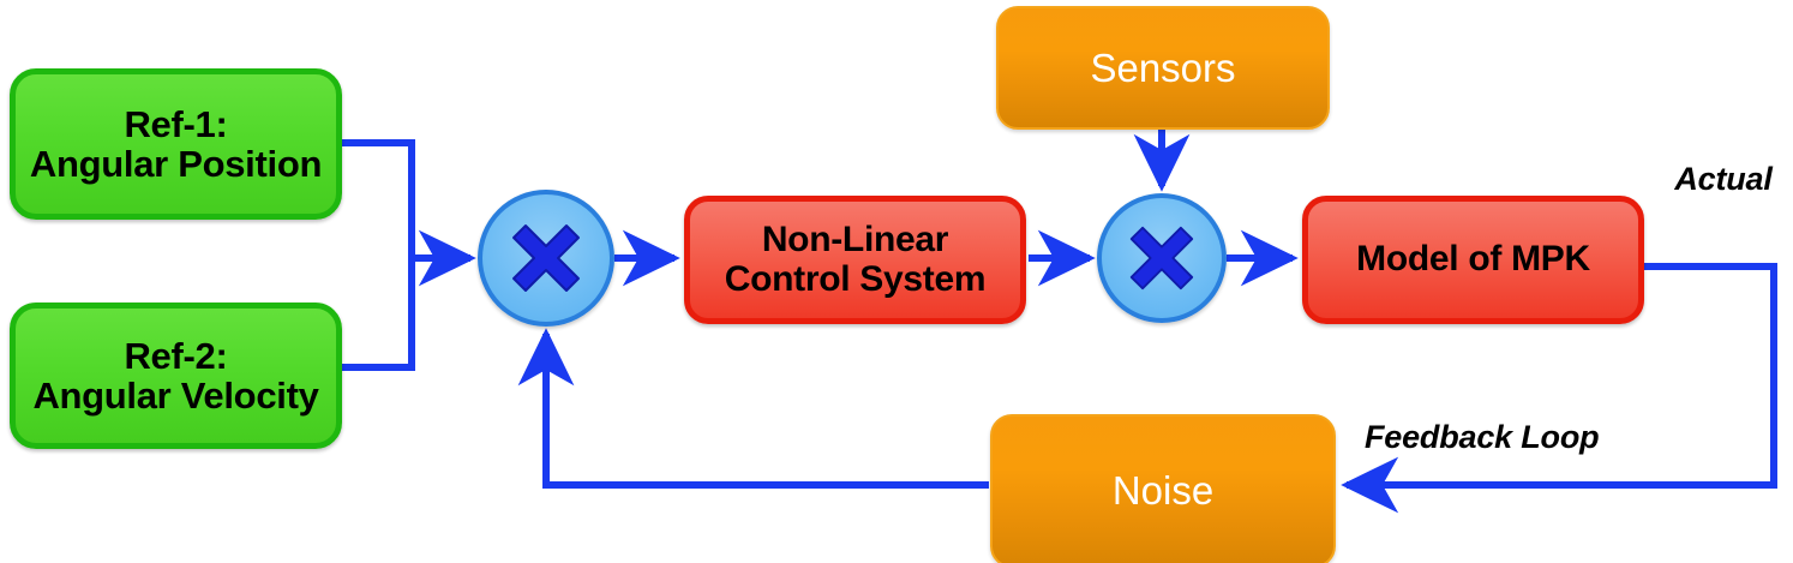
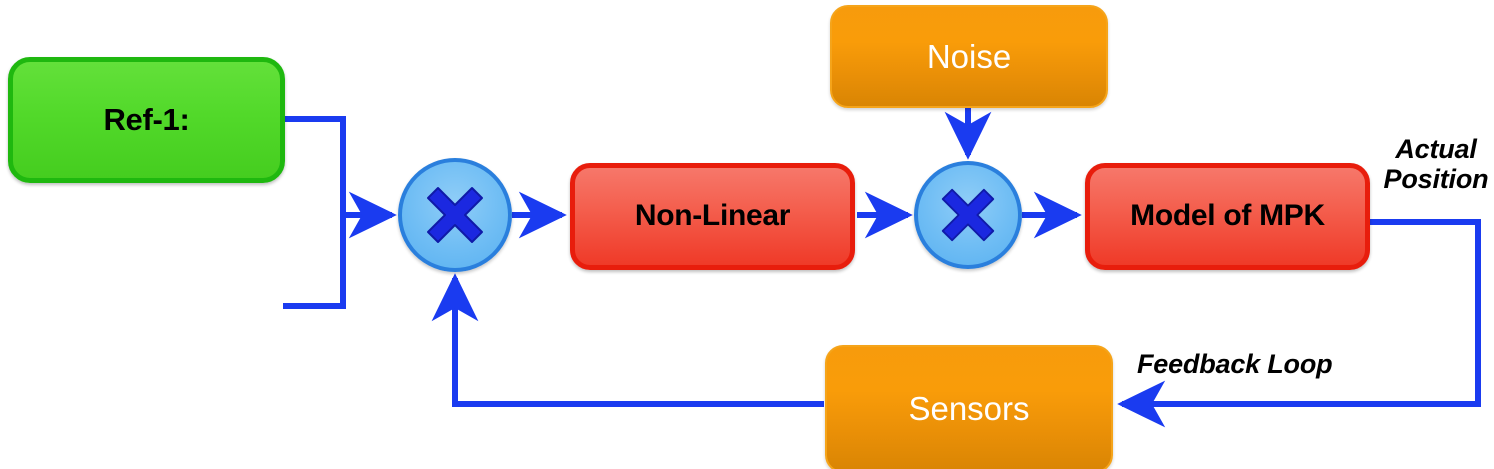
  Ref-1:
- Angular Position
- Ref-2:
- Angular Velocity
  Non-Linear
- Control System
- Sensors
+ Noise
  Model of MPK
- Noise
+ Sensors
  Actual
+ Position
  Feedback Loop
